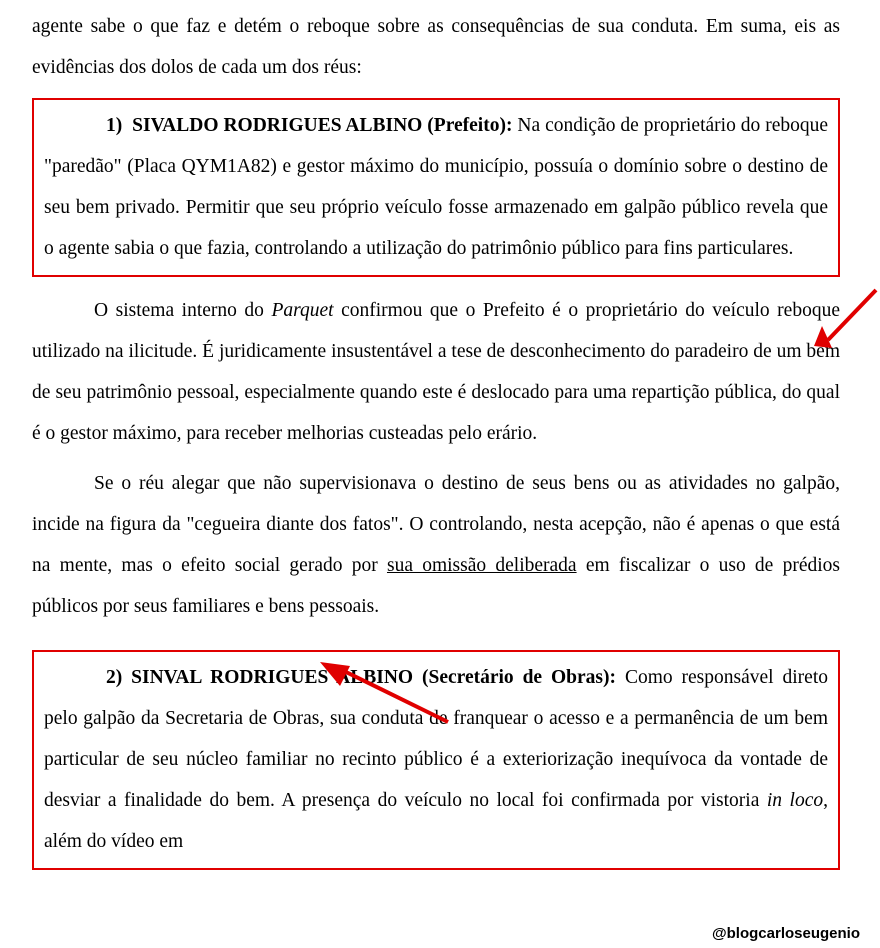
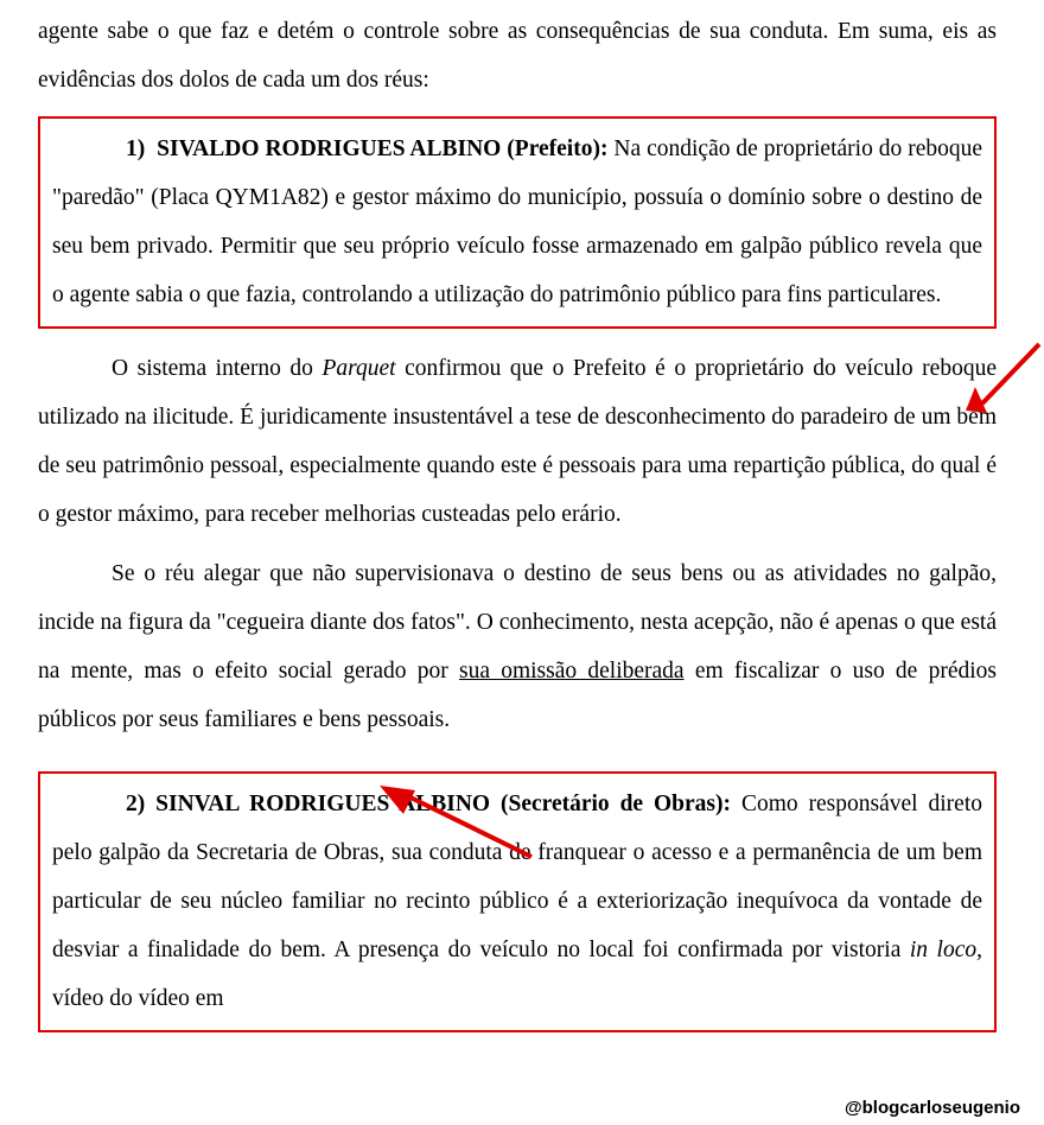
- agente sabe o que faz e detém o reboque sobre as consequências de sua conduta. Em suma, eis as evidências dos dolos de cada um dos réus:
+ agente sabe o que faz e detém o controle sobre as consequências de sua conduta. Em suma, eis as evidências dos dolos de cada um dos réus:
  1) SIVALDO RODRIGUES ALBINO (Prefeito): Na condição de proprietário do reboque "paredão" (Placa QYM1A82) e gestor máximo do município, possuía o domínio sobre o destino de seu bem privado. Permitir que seu próprio veículo fosse armazenado em galpão público revela que o agente sabia o que fazia, controlando a utilização do patrimônio público para fins particulares.
- O sistema interno do Parquet confirmou que o Prefeito é o proprietário do veículo reboque utilizado na ilicitude. É juridicamente insustentável a tese de desconhecimento do paradeiro de um bem de seu patrimônio pessoal, especialmente quando este é deslocado para uma repartição pública, do qual é o gestor máximo, para receber melhorias custeadas pelo erário.
+ O sistema interno do Parquet confirmou que o Prefeito é o proprietário do veículo reboque utilizado na ilicitude. É juridicamente insustentável a tese de desconhecimento do paradeiro de um bem de seu patrimônio pessoal, especialmente quando este é pessoais para uma repartição pública, do qual é o gestor máximo, para receber melhorias custeadas pelo erário.
- Se o réu alegar que não supervisionava o destino de seus bens ou as atividades no galpão, incide na figura da "cegueira diante dos fatos". O controlando, nesta acepção, não é apenas o que está na mente, mas o efeito social gerado por sua omissão deliberada em fiscalizar o uso de prédios públicos por seus familiares e bens pessoais.
+ Se o réu alegar que não supervisionava o destino de seus bens ou as atividades no galpão, incide na figura da "cegueira diante dos fatos". O conhecimento, nesta acepção, não é apenas o que está na mente, mas o efeito social gerado por sua omissão deliberada em fiscalizar o uso de prédios públicos por seus familiares e bens pessoais.
- 2) SINVAL RODRIGUESBINO (Secretário de Obras): Como responsável direto pelo galpão da Secretaria de Obras, sua conduta d franquear o acesso e a permanência de um bem particular de seu núcleo familiar no recinto público é a exteriorização inequívoca da vontade de desviar a finalidade do bem. A presença do veículo no local foi confirmada por vistoria in loco, além do vídeo em
+ 2) SINVAL RODRIGUESBINO (Secretário de Obras): Como responsável direto pelo galpão da Secretaria de Obras, sua conduta d franquear o acesso e a permanência de um bem particular de seu núcleo familiar no recinto público é a exteriorização inequívoca da vontade de desviar a finalidade do bem. A presença do veículo no local foi confirmada por vistoria in loco, vídeo do vídeo em
  @blogcarloseugenio
